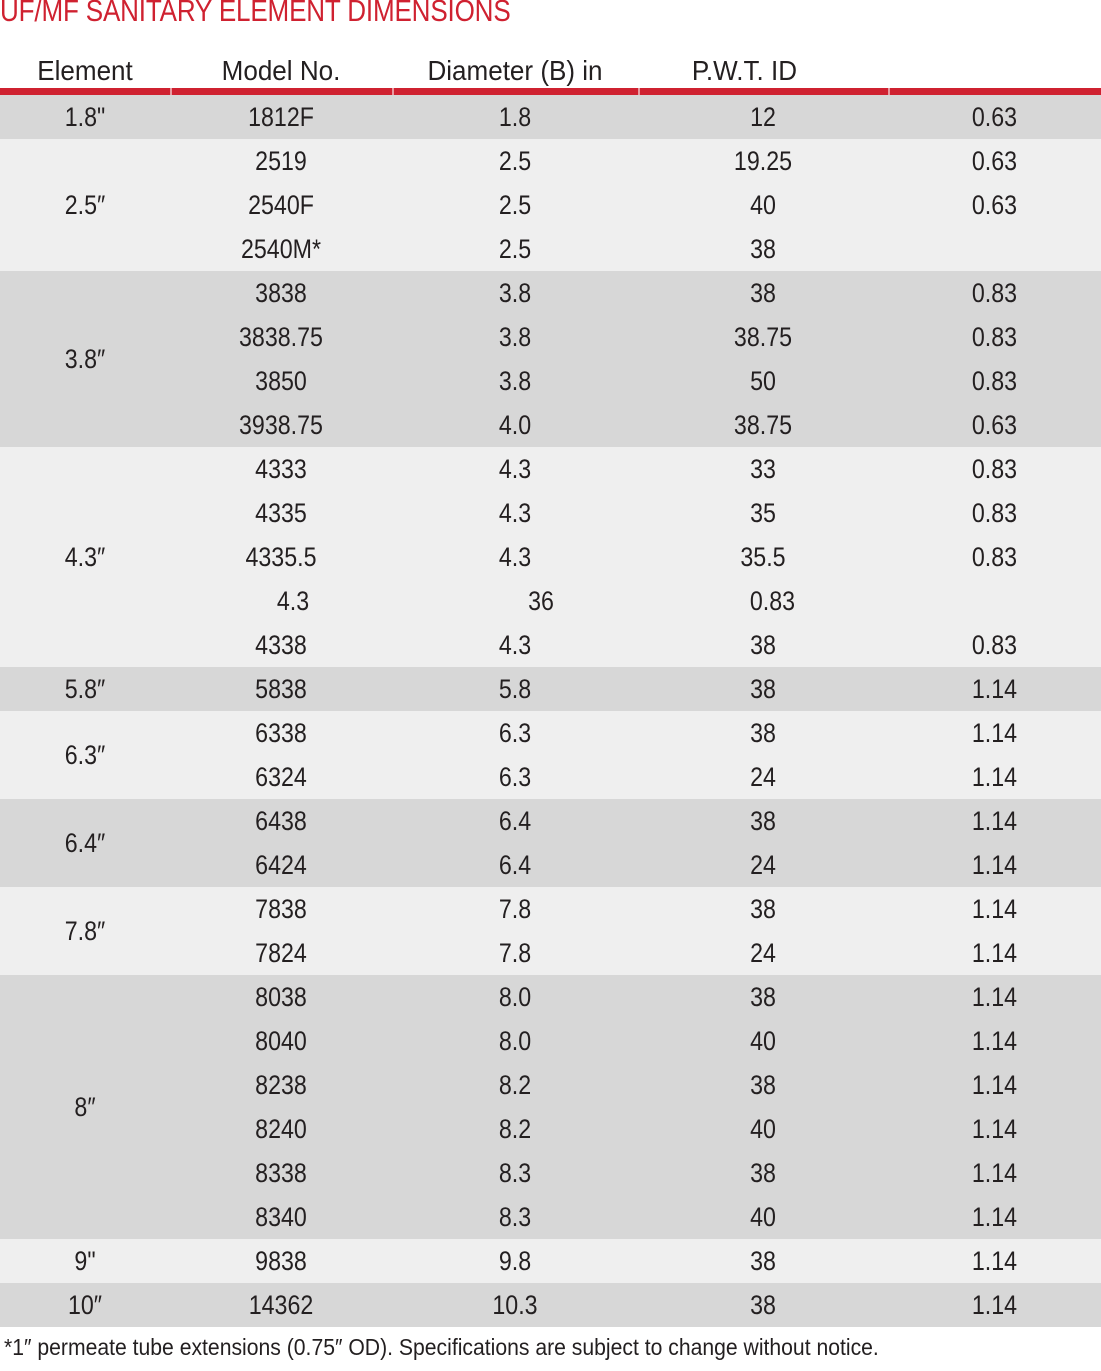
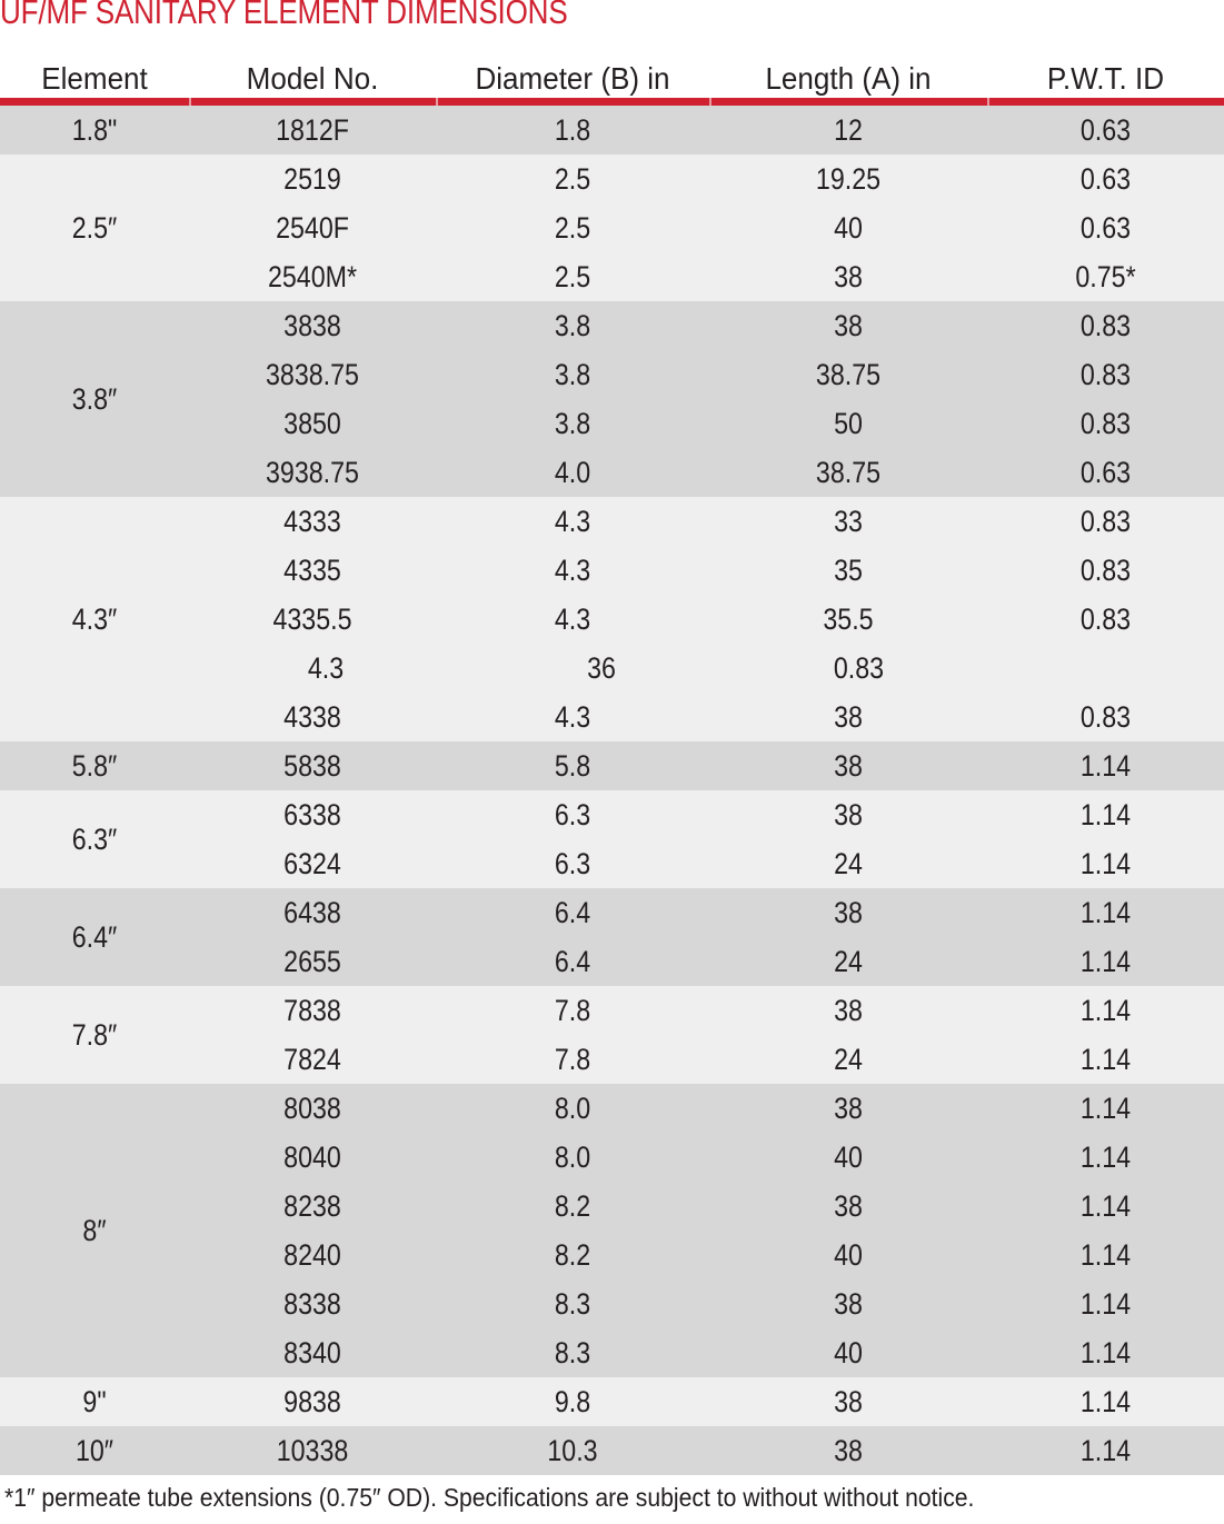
  UF/MF SANITARY ELEMENT DIMENSIONS
  Element
  Model No.
  Diameter (B) in
+ Length (A) in
  P.W.T. ID
  1.8"
  1812F
  1.8
  12
  0.63
  2.5″
  2519
  2.5
  19.25
  0.63
  2540F
  2.5
  40
  0.63
  2540M*
  2.5
  38
+ 0.75*
  3.8″
  3838
  3.8
  38
  0.83
  3838.75
  3.8
  38.75
  0.83
  3850
  3.8
  50
  0.83
  3938.75
  4.0
  38.75
  0.63
  4.3″
  4333
  4.3
  33
  0.83
  4335
  4.3
  35
  0.83
  4335.5
  4.3
  35.5
  0.83
  4.3
  36
  0.83
  4338
  4.3
  38
  0.83
  5.8″
  5838
  5.8
  38
  1.14
  6.3″
  6338
  6.3
  38
  1.14
  6324
  6.3
  24
  1.14
  6.4″
  6438
  6.4
  38
  1.14
- 6424
+ 2655
  6.4
  24
  1.14
  7.8″
  7838
  7.8
  38
  1.14
  7824
  7.8
  24
  1.14
  8″
  8038
  8.0
  38
  1.14
  8040
  8.0
  40
  1.14
  8238
  8.2
  38
  1.14
  8240
  8.2
  40
  1.14
  8338
  8.3
  38
  1.14
  8340
  8.3
  40
  1.14
  9"
  9838
  9.8
  38
  1.14
  10″
- 14362
+ 10338
  10.3
  38
  1.14
- *1″ permeate tube extensions (0.75″ OD). Specifications are subject to change without notice.
+ *1″ permeate tube extensions (0.75″ OD). Specifications are subject to without without notice.
